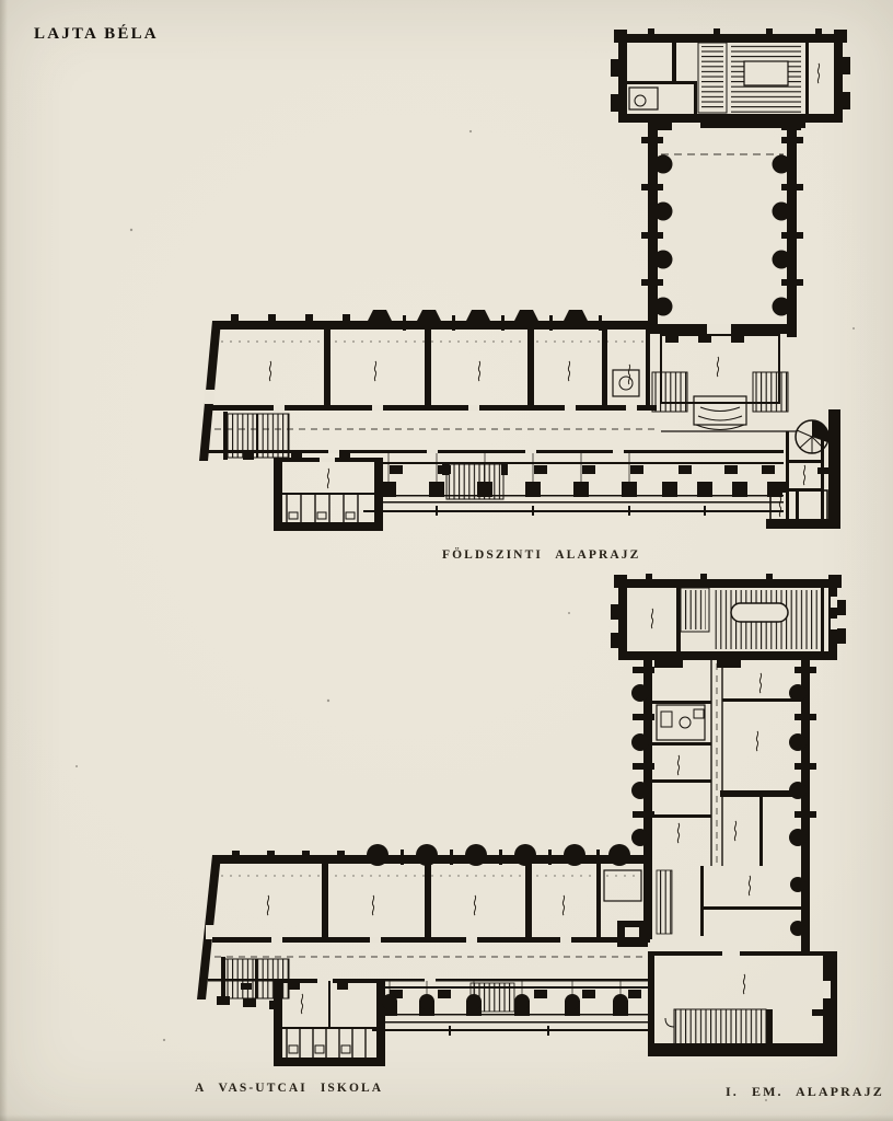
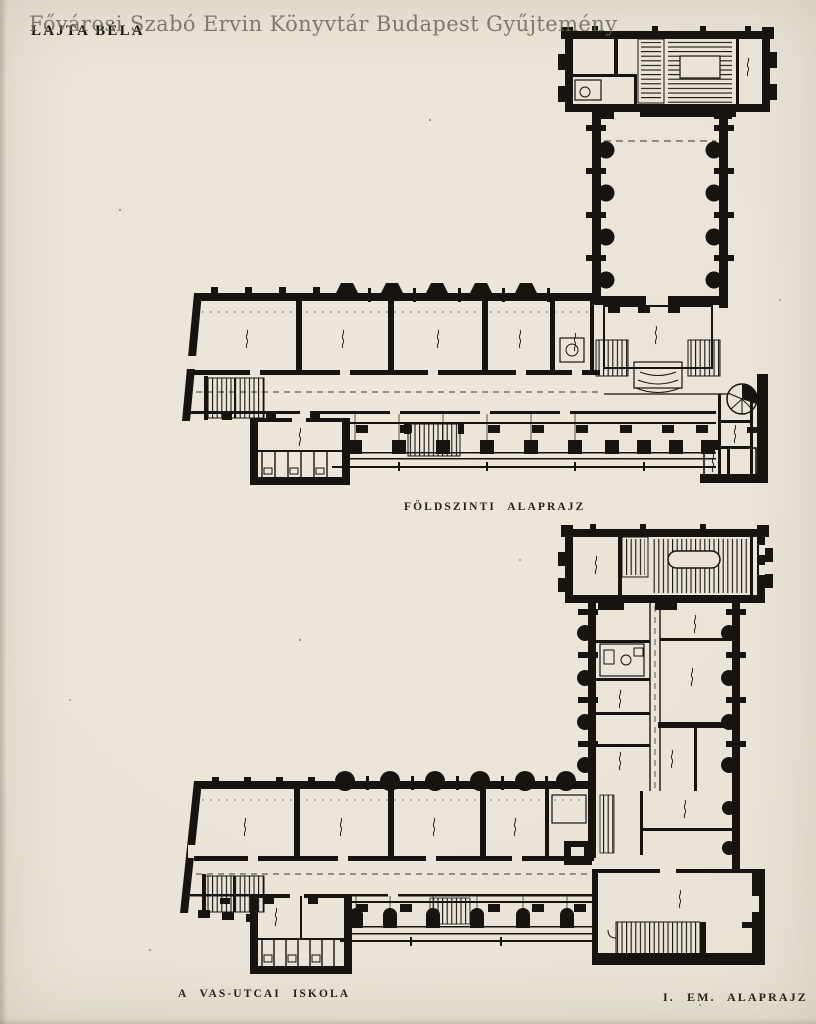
  LAJTA BÉLA
+ Fővárosi Szabó Ervin Könyvtár Budapest Gyűjtemény
  FÖLDSZINTI ALAPRAJZ
  A VAS-UTCAI ISKOLA
  I. EM. ALAPRAJZ
